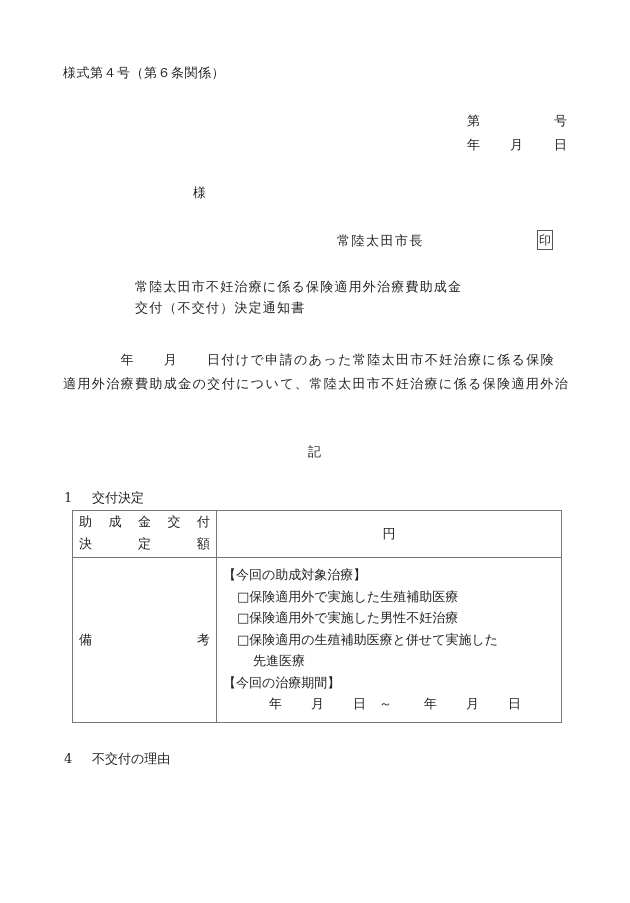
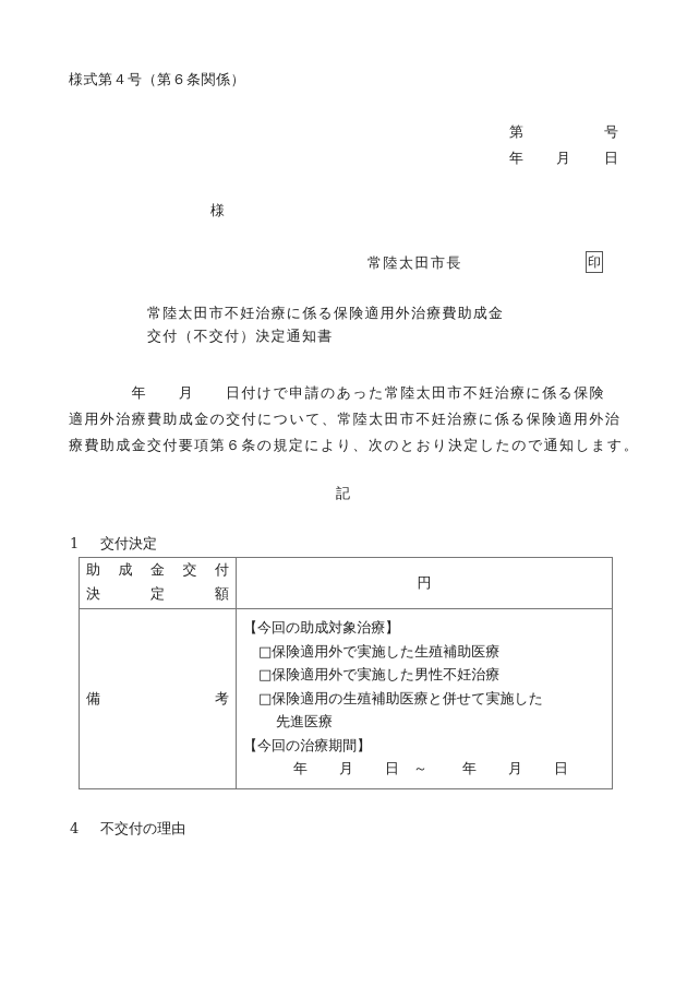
  様式第４号（第６条関係）
  第
  号
  年
  月
  日
  様
  常陸太田市長
  印
  常陸太田市不妊治療に係る保険適用外治療費助成金
  交付（不交付）決定通知書
  年 月 日付けで申請のあった常陸太田市不妊治療に係る保険
  適用外治療費助成金の交付について、常陸太田市不妊治療に係る保険適用外治
+ 療費助成金交付要項第６条の規定により、次のとおり決定したので通知します。
  記
  1 交付決定
  助 成 金 交 付 決 定 額	円
  備 考	【今回の助成対象治療】 □保険適用外で実施した生殖補助医療 □保険適用外で実施した男性不妊治療 □保険適用の生殖補助医療と併せて実施した 先進医療 【今回の治療期間】 年 月 日 ～ 年 月 日
  4 不交付の理由
